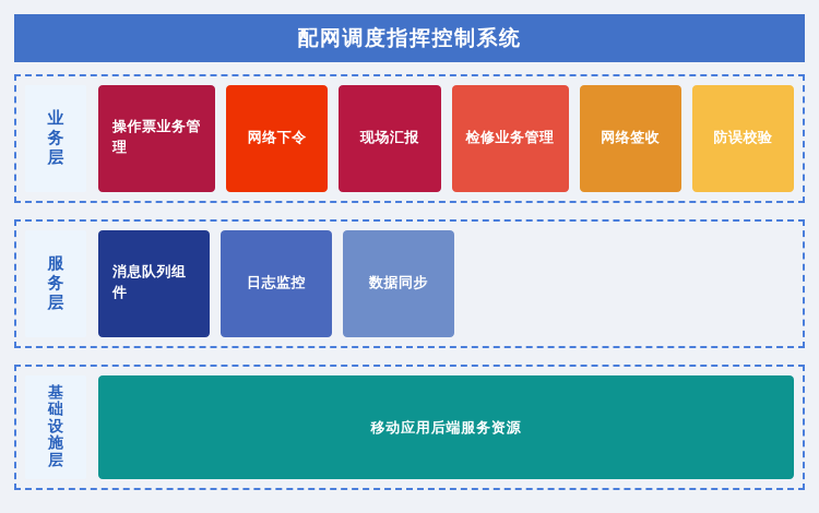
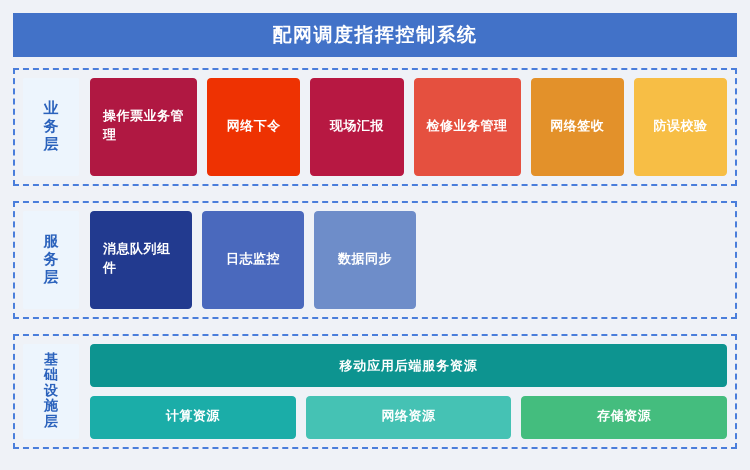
  配网调度指挥控制系统
  业
  务
  层
  操作票业务管理
  网络下令
  现场汇报
  检修业务管理
  网络签收
  防误校验
  服
  务
  层
  消息队列组件
  日志监控
  数据同步
  基
  础
  设
  施
  层
  移动应用后端服务资源
+ 计算资源
+ 网络资源
+ 存储资源
